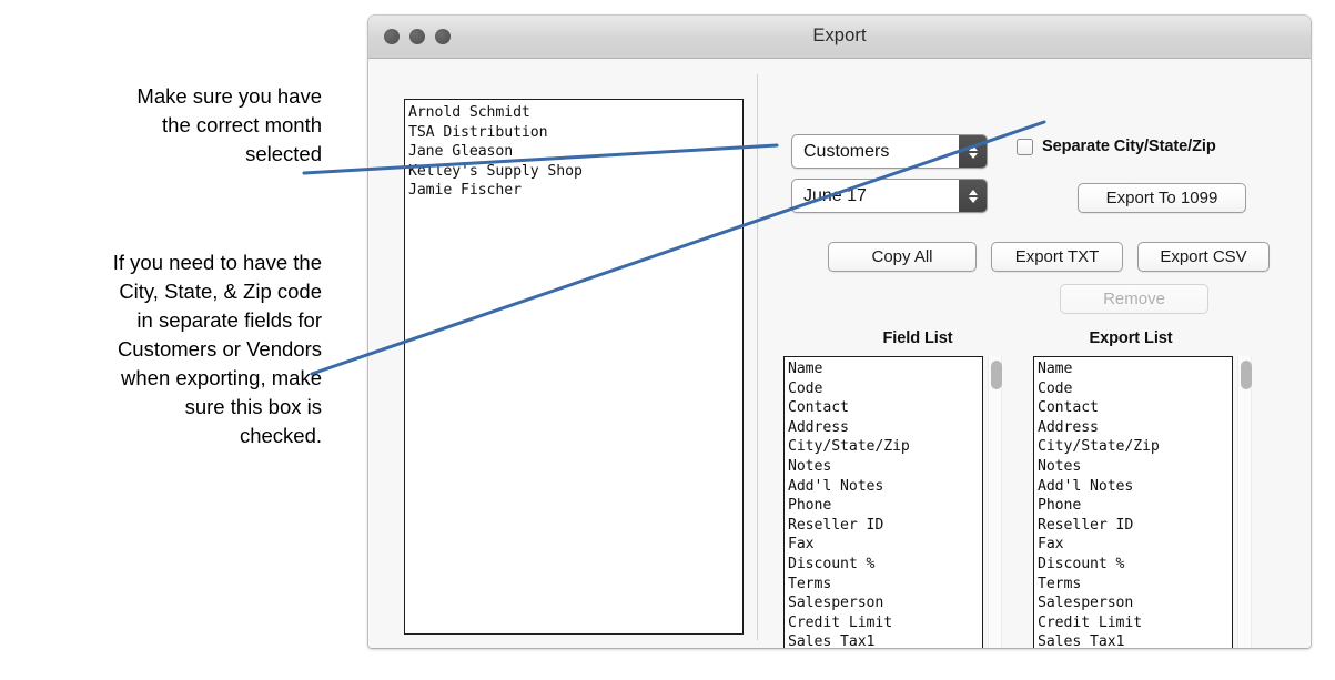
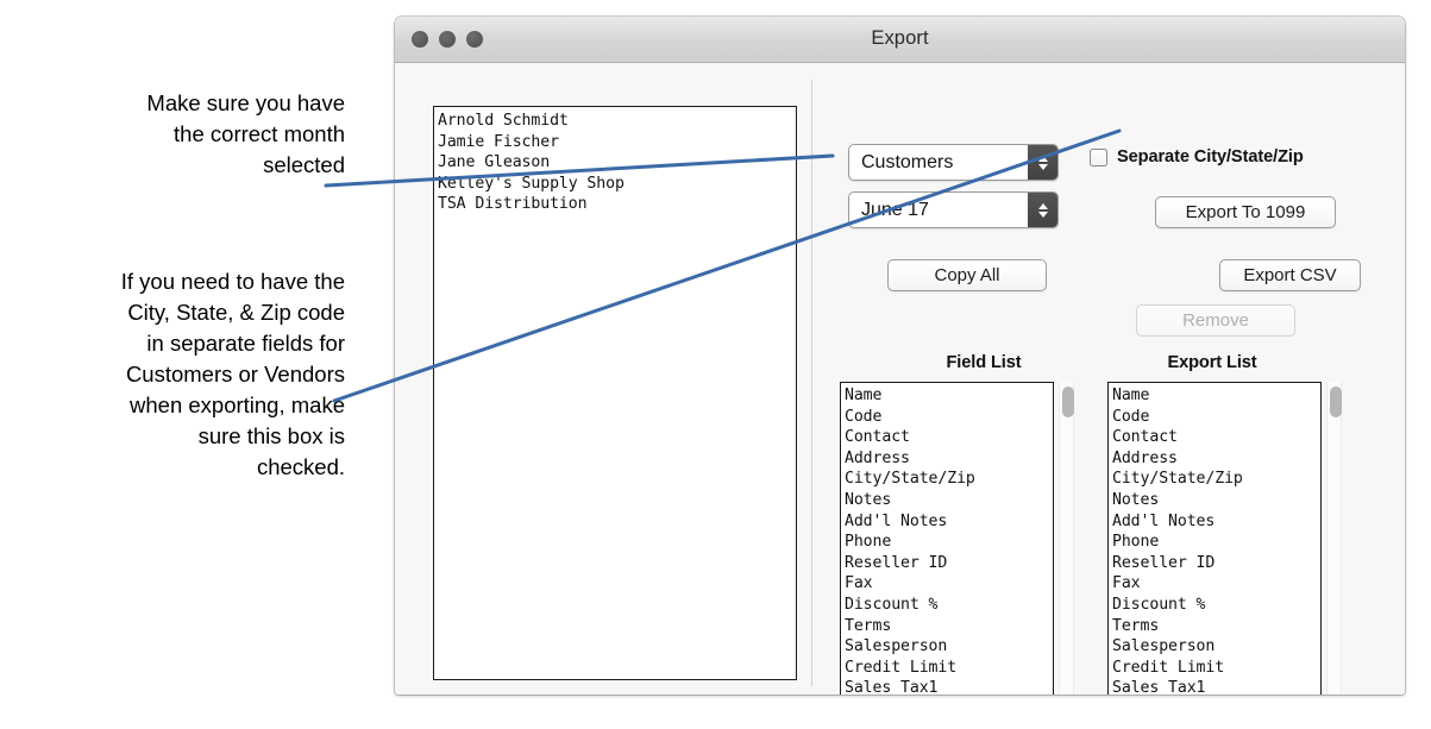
  Make sure you have
  the correct month
  selected
  If you need to have the
  City, State, & Zip code
  in separate fields for
  Customers or Vendors
  when exporting, make
  sure this box is
  checked.
  Export
  Arnold Schmidt
- TSA Distribution
+ Jamie Fischer
  Jane Gleason
  Kelley's Supply Shop
- Jamie Fischer
+ TSA Distribution
  Customers
  Jue 17
  Separate City/State/Zip
  Export To 1099
  Copy All
- Export TXT
  Export CSV
  Remove
  Field List
  Export List
  Name
  Code
  Contact
  Address
  City/State/Zip
  Notes
  Add'l Notes
  Phone
  Reseller ID
  Fax
  Discount %
  Terms
  Salesperson
  Credit Limit
  Sales Tax1
  Name
  Code
  Contact
  Address
  City/State/Zip
  Notes
  Add'l Notes
  Phone
  Reseller ID
  Fax
  Discount %
  Terms
  Salesperson
  Credit Limit
  Sales Tax1
